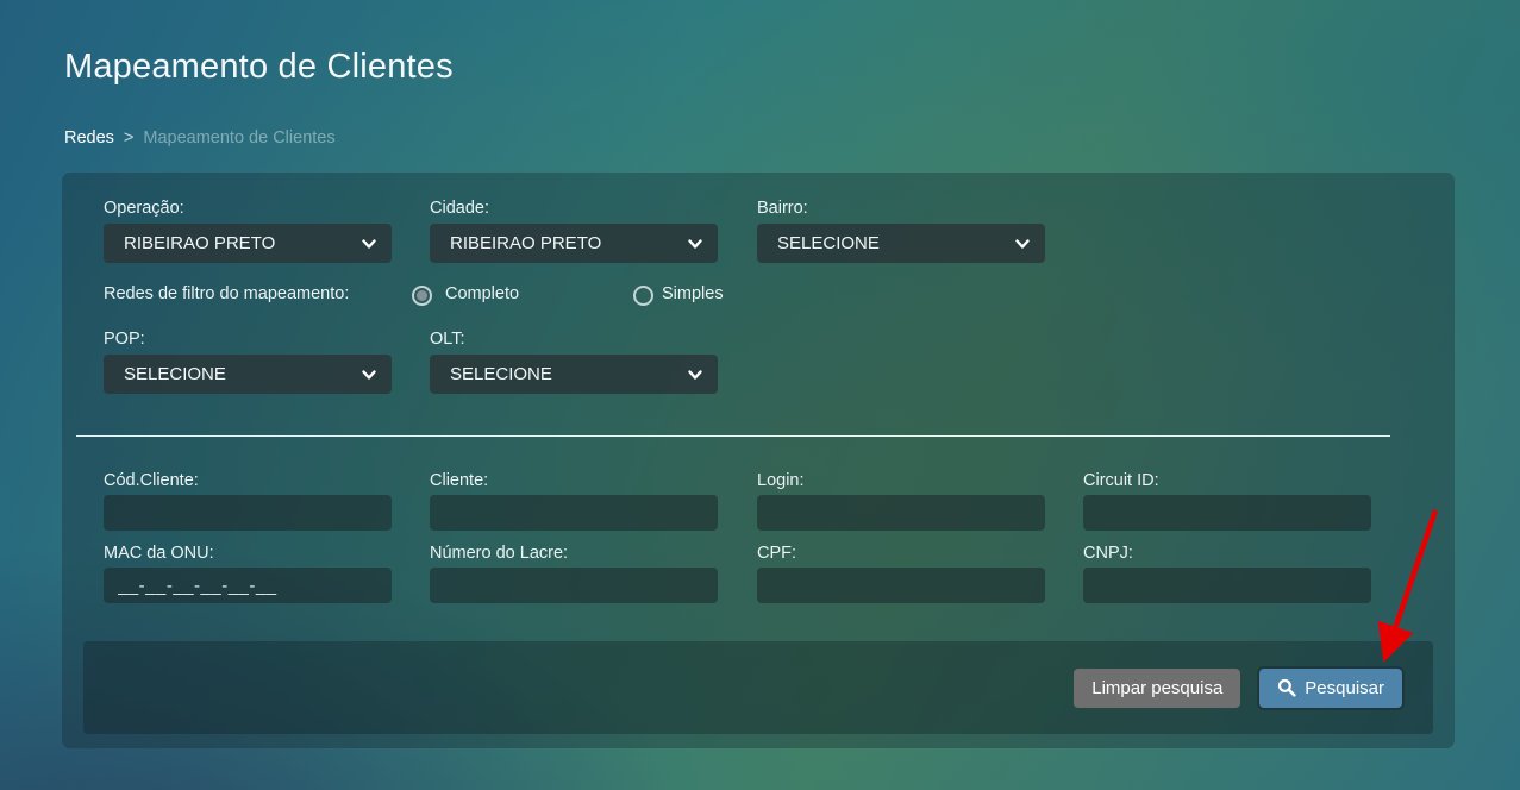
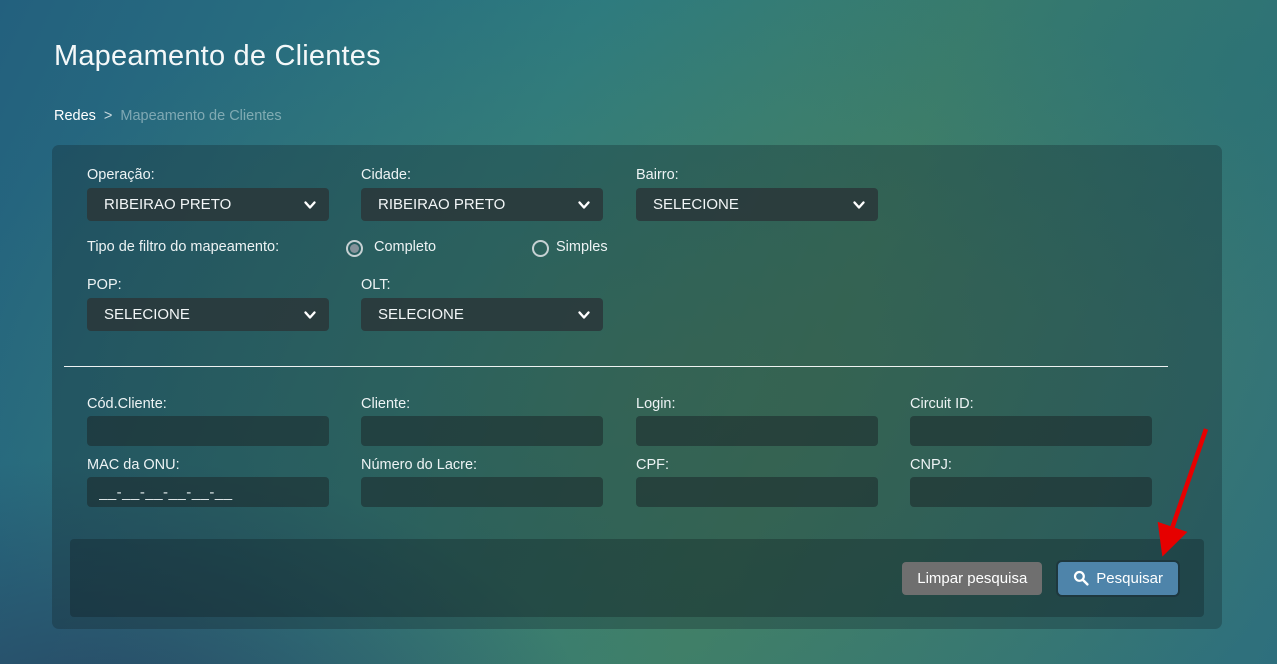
  Mapeamento de Clientes
  Redes > Mapeamento de Clientes
  Operação:
  RIBEIRAO PRETO
  Cidade:
  RIBEIRAO PRETO
  Bairro:
  SELECIONE
- Redes de filtro do mapeamento:
+ Tipo de filtro do mapeamento:
  Completo
  Simples
  POP:
  SELECIONE
  OLT:
  SELECIONE
  Cód.Cliente:
  Cliente:
  Login:
  Circuit ID:
  MAC da ONU:
  __-__-__-__-__-__
  Número do Lacre:
  CPF:
  CNPJ:
  Limpar pesquisa
  Pesquisar
